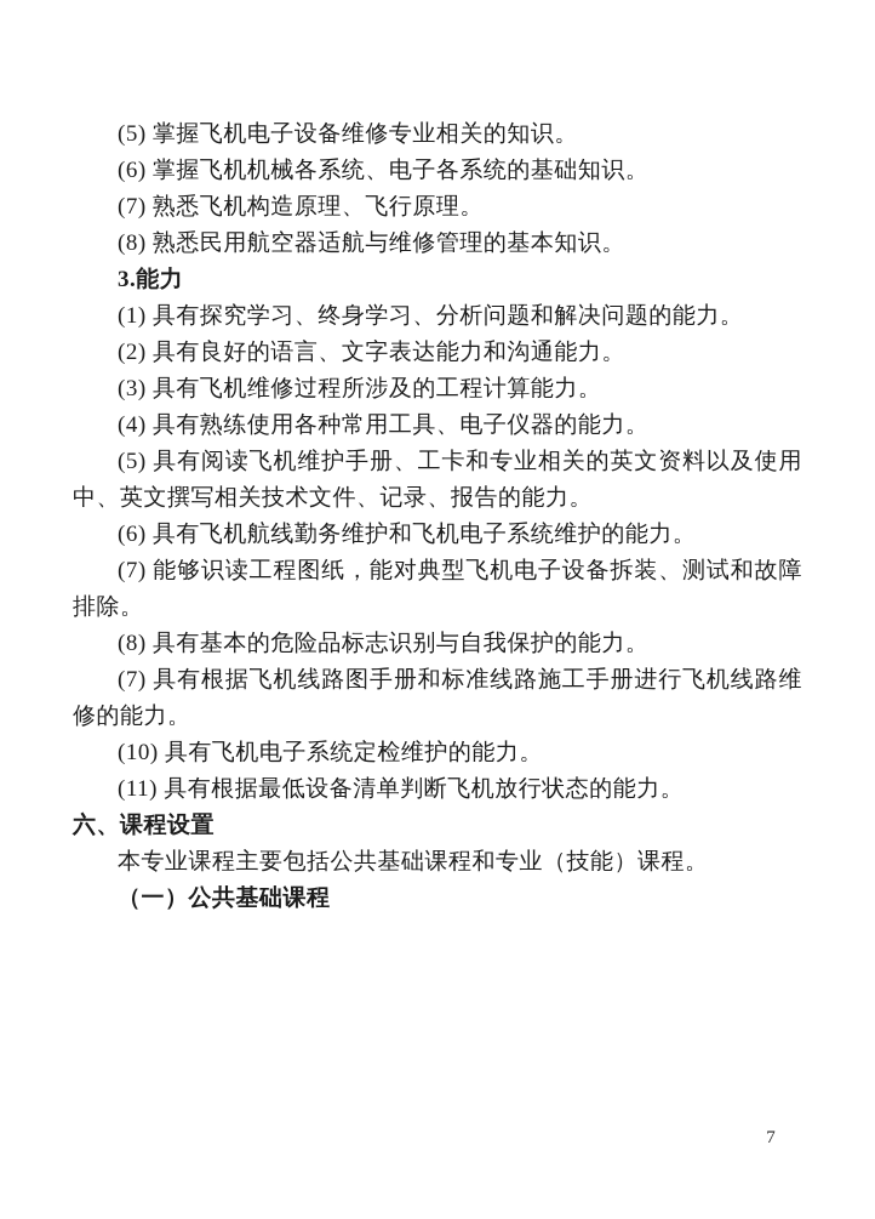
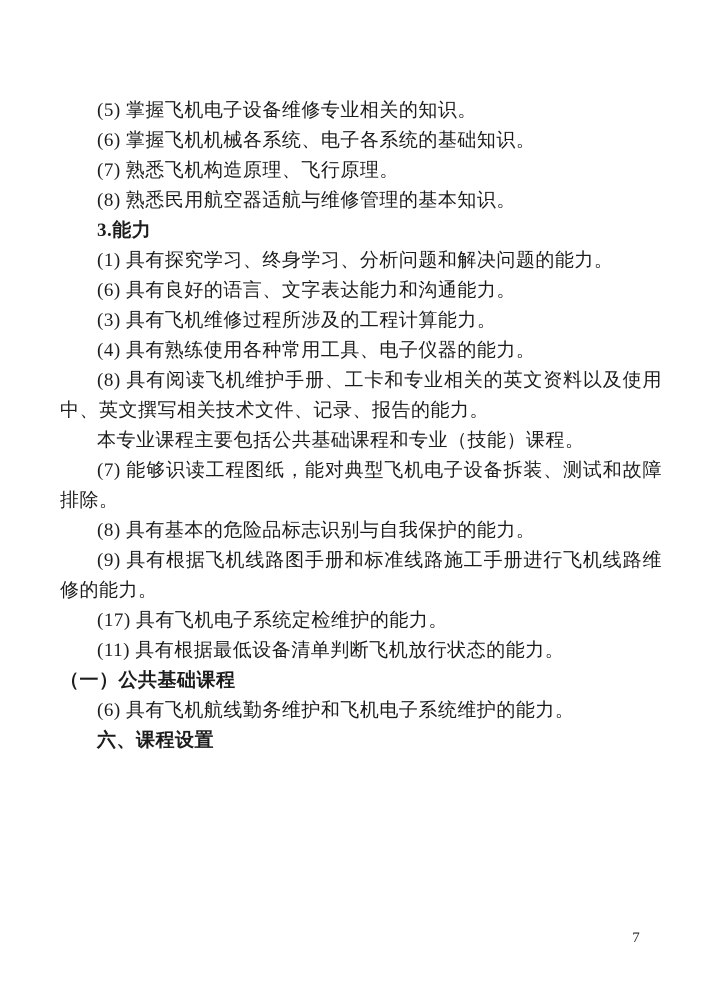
  (5) 掌握飞机电子设备维修专业相关的知识。
  (6) 掌握飞机机械各系统、电子各系统的基础知识。
  (7) 熟悉飞机构造原理、飞行原理。
  (8) 熟悉民用航空器适航与维修管理的基本知识。
  3.能力
  (1) 具有探究学习、终身学习、分析问题和解决问题的能力。
- (2) 具有良好的语言、文字表达能力和沟通能力。
+ (6) 具有良好的语言、文字表达能力和沟通能力。
  (3) 具有飞机维修过程所涉及的工程计算能力。
  (4) 具有熟练使用各种常用工具、电子仪器的能力。
- (5) 具有阅读飞机维护手册、工卡和专业相关的英文资料以及使用
+ (8) 具有阅读飞机维护手册、工卡和专业相关的英文资料以及使用
  中、英文撰写相关技术文件、记录、报告的能力。
- (6) 具有飞机航线勤务维护和飞机电子系统维护的能力。
+ 本专业课程主要包括公共基础课程和专业（技能）课程。
  (7) 能够识读工程图纸，能对典型飞机电子设备拆装、测试和故障
  排除。
  (8) 具有基本的危险品标志识别与自我保护的能力。
- (7) 具有根据飞机线路图手册和标准线路施工手册进行飞机线路维
+ (9) 具有根据飞机线路图手册和标准线路施工手册进行飞机线路维
  修的能力。
- (10) 具有飞机电子系统定检维护的能力。
+ (17) 具有飞机电子系统定检维护的能力。
  (11) 具有根据最低设备清单判断飞机放行状态的能力。
- 六、课程设置
+ （一）公共基础课程
- 本专业课程主要包括公共基础课程和专业（技能）课程。
+ (6) 具有飞机航线勤务维护和飞机电子系统维护的能力。
- （一）公共基础课程
+ 六、课程设置
  7
